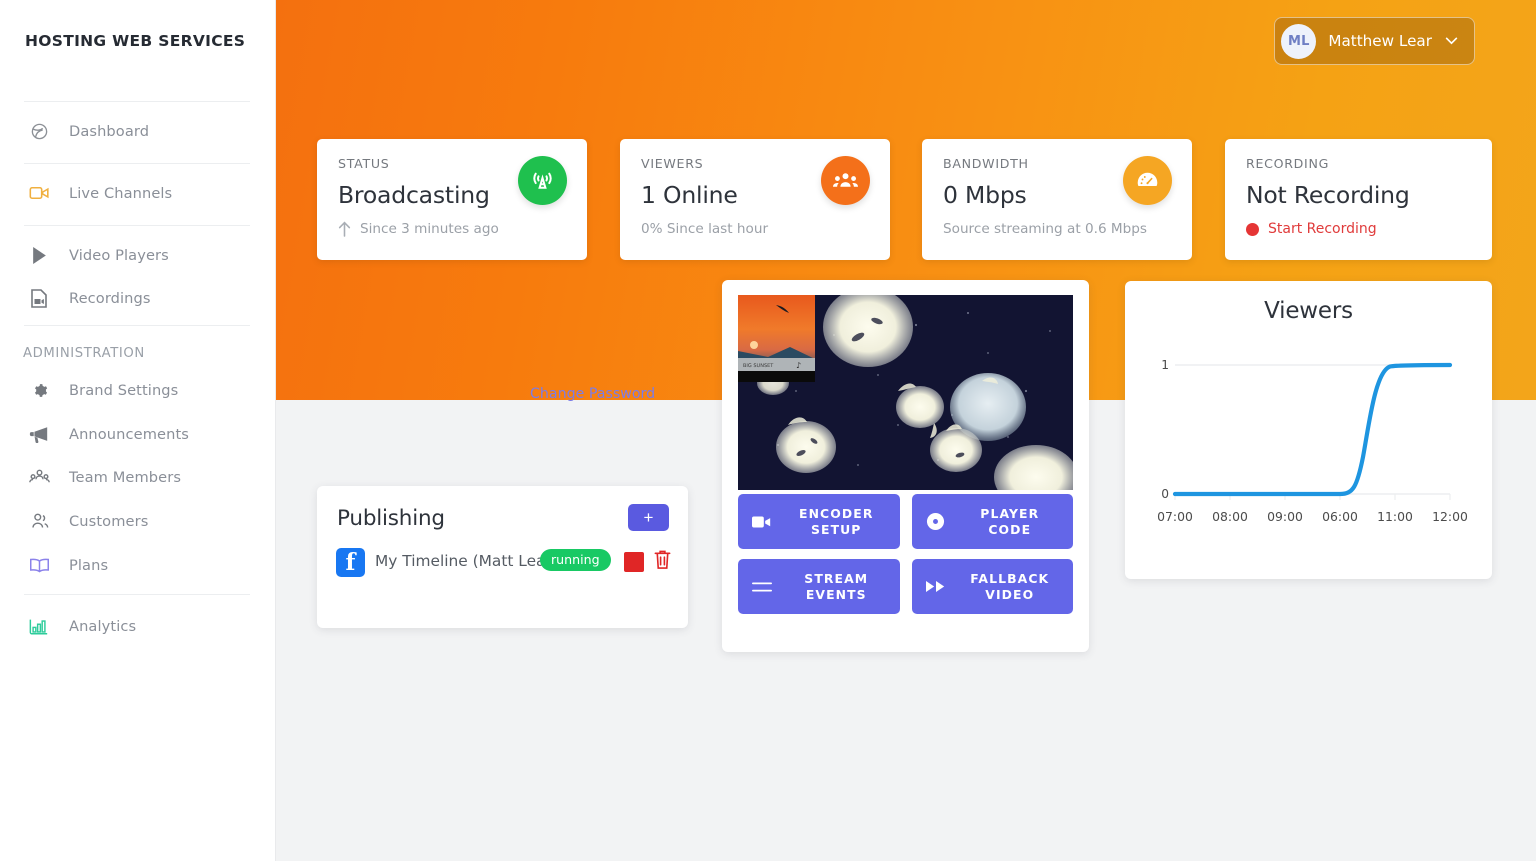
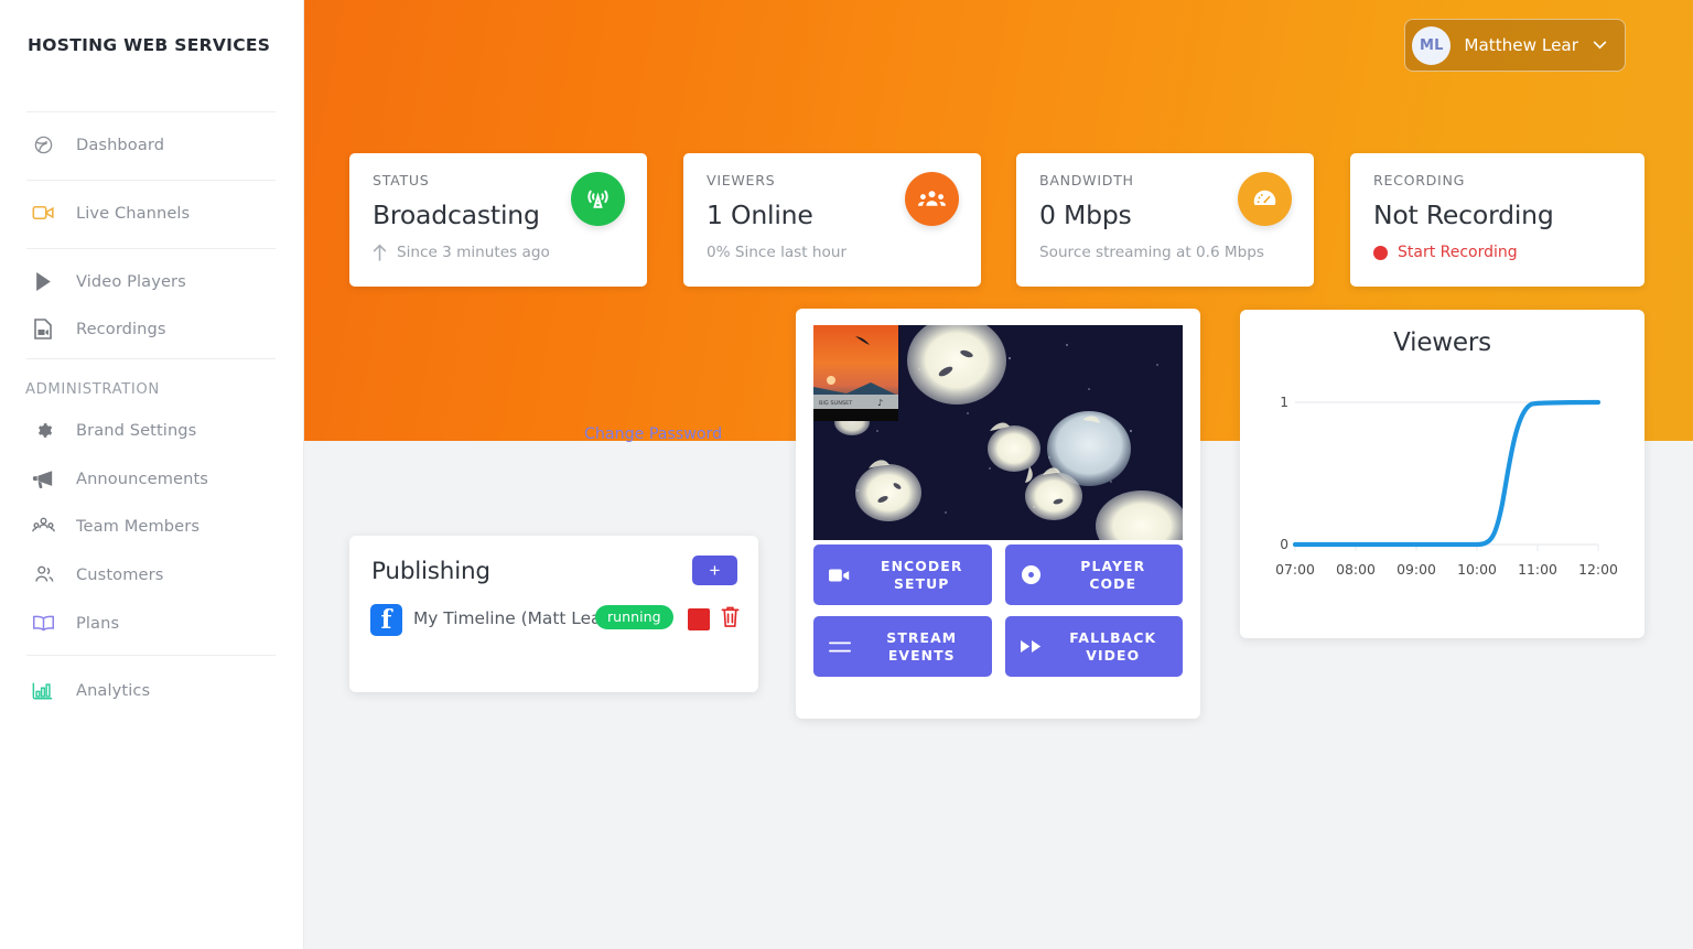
  HOSTING WEB SERVICES
  Dashboard
  Live Channels
  Video Players
  Recordings
  ADMINISTRATION
  Brand Settings
  Announcements
  Team Members
  Customers
  Plans
  Analytics
  ML
  Matthew Lear
  STATUS
  Broadcasting
  Since 3 minutes ago
  VIEWERS
  1 Online
  0% Since last hour
  BANDWIDTH
  0 Mbps
  Source streaming at 0.6 Mbps
  RECORDING
  Not Recording
  Start Recording
  Change Password
  Publishing
  +
  f
  My Timeline (Matt Le
  running
  ♪
  ENCODER
  SETUP
  PLAYER
  CODE
  STREAM
  EVENTS
  FALLBACK
  VIDEO
  Viewers
  1
  0
  07:00
  08:00
  09:00
- 06:00
+ 10:00
  11:00
  12:00
